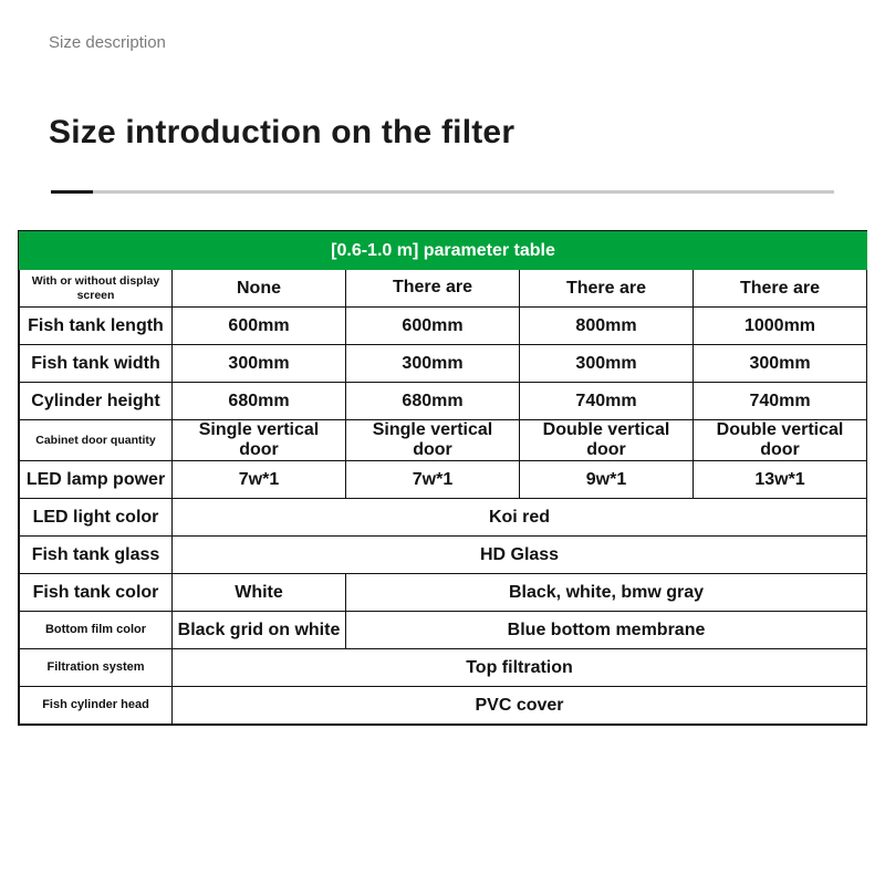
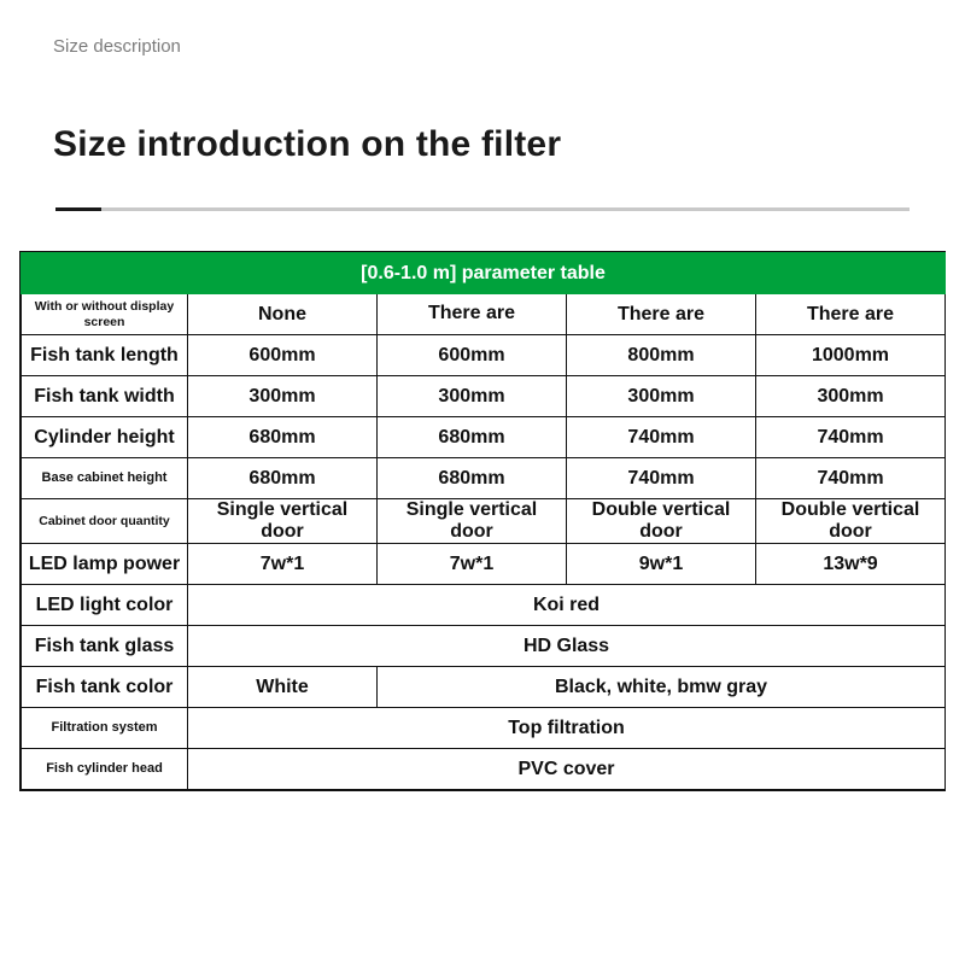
  Size description
  Size introduction on the filter
  [0.6-1.0 m] parameter table
  With or without display screen	None	There are	There are	There are
  Fish tank length	600mm	600mm	800mm	1000mm
  Fish tank width	300mm	300mm	300mm	300mm
  Cylinder height	680mm	680mm	740mm	740mm
+ Base cabinet height	680mm	680mm	740mm	740mm
  Cabinet door quantity	Single vertical door	Single vertical door	Double vertical door	Double vertical door
- LED lamp power	7w*1	7w*1	9w*1	13w*1
+ LED lamp power	7w*1	7w*1	9w*1	13w*9
  LED light color	Koi red
  Fish tank glass	HD Glass
  Fish tank color	White	Black, white, bmw gray
- Bottom film color	Black grid on white	Blue bottom membrane
  Filtration system	Top filtration
  Fish cylinder head	PVC cover
